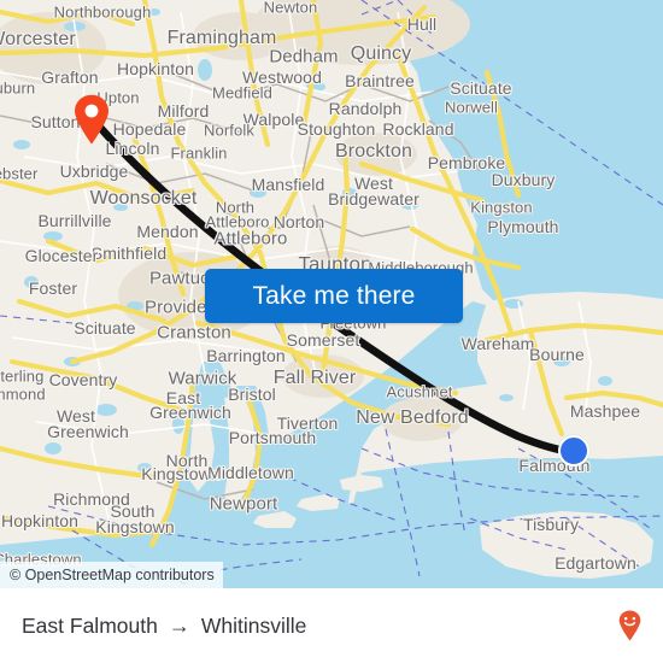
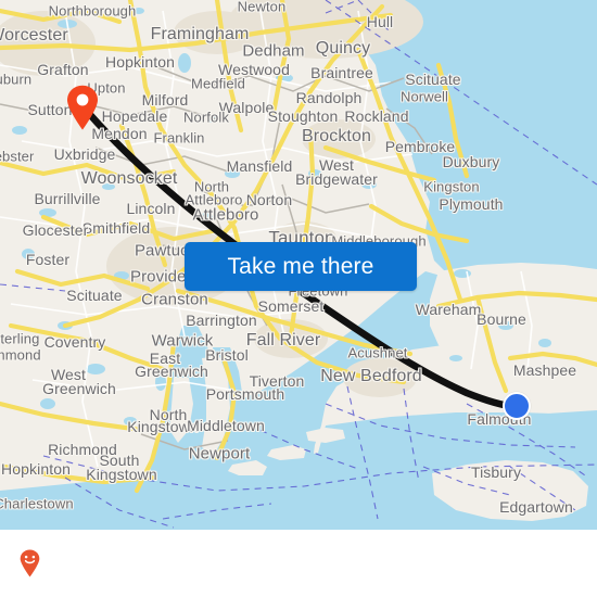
  Northborough
  Newton
  Hull
  orcester
  Framingham
  Dedham
  Quincy
  Grafton
  Hopkinton
  Westwood
  Braintree
  Scituate
  Medfield
  Norwell
  Upton
  Milford
  Sutton
  Hopedale
  Randolph
  Walpole
  Norfolk
  Stoughton
  Rockland
- Lincoln
+ Mendon
  Franklin
  Brockton
  Pembroke
  bster
  Uxbridge
  Mansfield
  Duxbury
  Woonsocket
  West
  Bridgewater
  North
- Mendon
+ Lincoln
  Attleboro
  Kingston
  Norton
  Burrillville
  Plymouth
  Attleboro
  Smithfield
  Glocester
  Taunton
  Middleborough
  Foster
  Provide
  Scituate
  Cranston
  Somerset
  Wareham
  Bourne
  Barrington
  terling
  Coventry
  Warwick
  Bristol
  Fall River
  Acushnet
  East
  Greenwich
  West
  Greenwich
  Mashpee
  Tiverton
  Portsmouth
  New Bedford
  North
  Kingstown
  Middletown
  Falmoh
  Richmond
  Newport
  Hopkinton
  South
  Kingstown
  Tisbury
  Edgartown
  harlestown
  Take me there
- © OpenStreetMap contributors
- East Falmouth
- →
- Whitinsville
